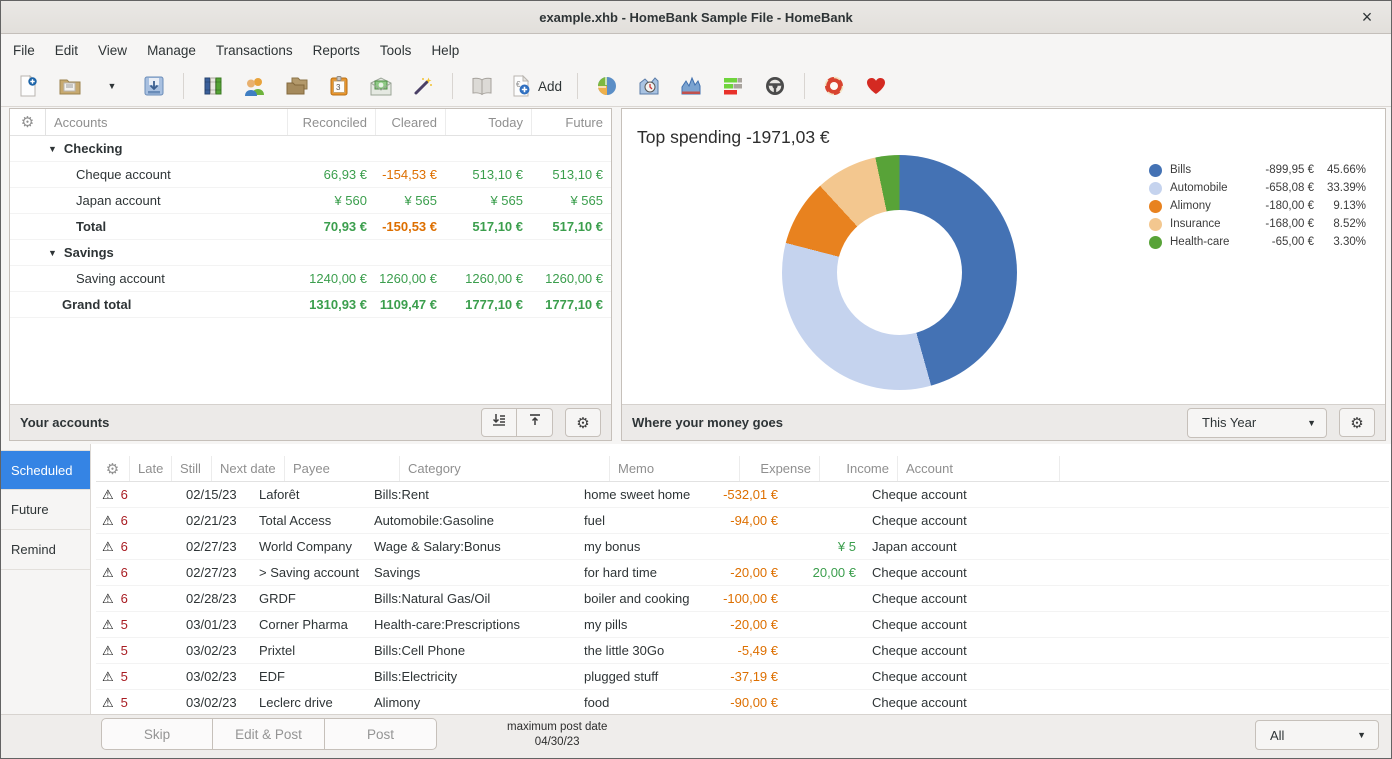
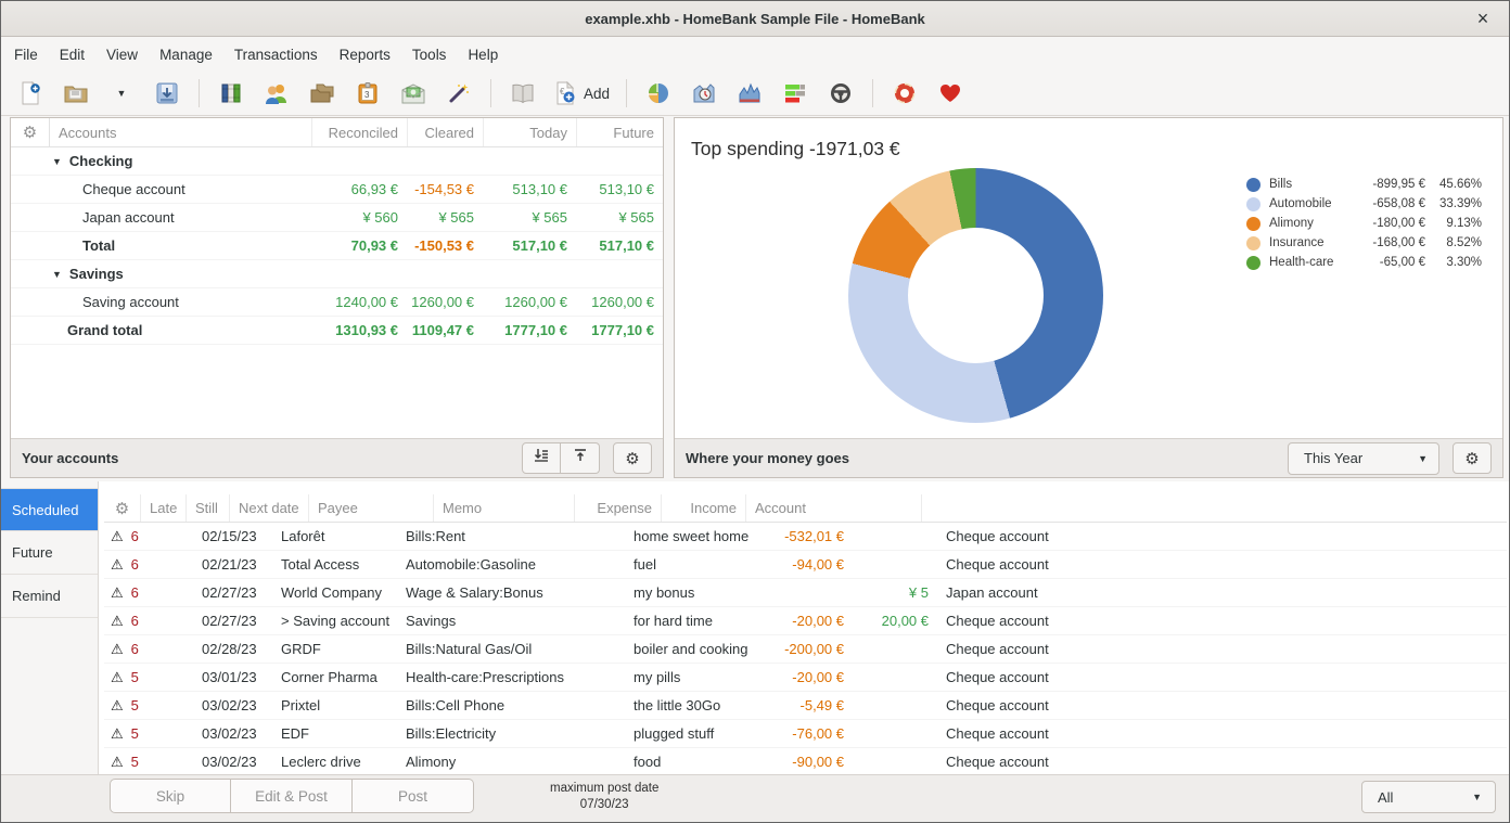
  example.xhb - HomeBank Sample File - HomeBank
  ×
  File
  Edit
  View
  Manage
  Transactions
  Reports
  Tools
  Help
  ▼
  3
  €
  Add
  ⚙
  Accounts
  Reconciled
  Cleared
  Today
  Future
  ▼
  Checking
  Cheque account
  66,93 €
  -154,53 €
  513,10 €
  513,10 €
  Japan account
  ¥ 560
  ¥ 565
  ¥ 565
  ¥ 565
  Total
  70,93 €
  -150,53 €
  517,10 €
  517,10 €
  ▼
  Savings
  Saving account
  1240,00 €
  1260,00 €
  1260,00 €
  1260,00 €
  Grand total
  1310,93 €
  1109,47 €
  1777,10 €
  1777,10 €
  Your accounts
  ⚙
  Top spending -1971,03 €
  Bills
  -899,95 €
  45.66%
  Automobile
  -658,08 €
  33.39%
  Alimony
  -180,00 €
  9.13%
  Insurance
  -168,00 €
  8.52%
  Health-care
  -65,00 €
  3.30%
  Where your money goes
  This Year
  ▼
  ⚙
  Scheduled
  Future
  Remind
  ⚙
  Late
  Still
  Next date
  Payee
- Category
  Memo
  Expense
  Income
  Account
  ⚠
  6
  02/15/23
  Laforêt
  Bills:Rent
  home sweet home
  -532,01 €
  Cheque account
  ⚠
  6
  02/21/23
  Total Access
  Automobile:Gasoline
  fuel
  -94,00 €
  Cheque account
  ⚠
  6
  02/27/23
  World Company
  Wage & Salary:Bonus
  my bonus
  ¥ 5
  Japan account
  ⚠
  6
  02/27/23
  > Saving account
  Savings
  for hard time
  -20,00 €
  20,00 €
  Cheque account
  ⚠
  6
  02/28/23
  GRDF
  Bills:Natural Gas/Oil
  boiler and cooking
- -100,00 €
+ -200,00 €
  Cheque account
  ⚠
  5
  03/01/23
  Corner Pharma
  Health-care:Prescriptions
  my pills
  -20,00 €
  Cheque account
  ⚠
  5
  03/02/23
  Prixtel
  Bills:Cell Phone
  the little 30Go
  -5,49 €
  Cheque account
  ⚠
  5
  03/02/23
  EDF
  Bills:Electricity
  plugged stuff
- -37,19 €
+ -76,00 €
  Cheque account
  ⚠
  5
  03/02/23
  Leclerc drive
  Alimony
  food
  -90,00 €
  Cheque account
  Skip
  Edit & Post
  Post
  maximum post date
- 04/30/23
+ 07/30/23
  All
  ▼
